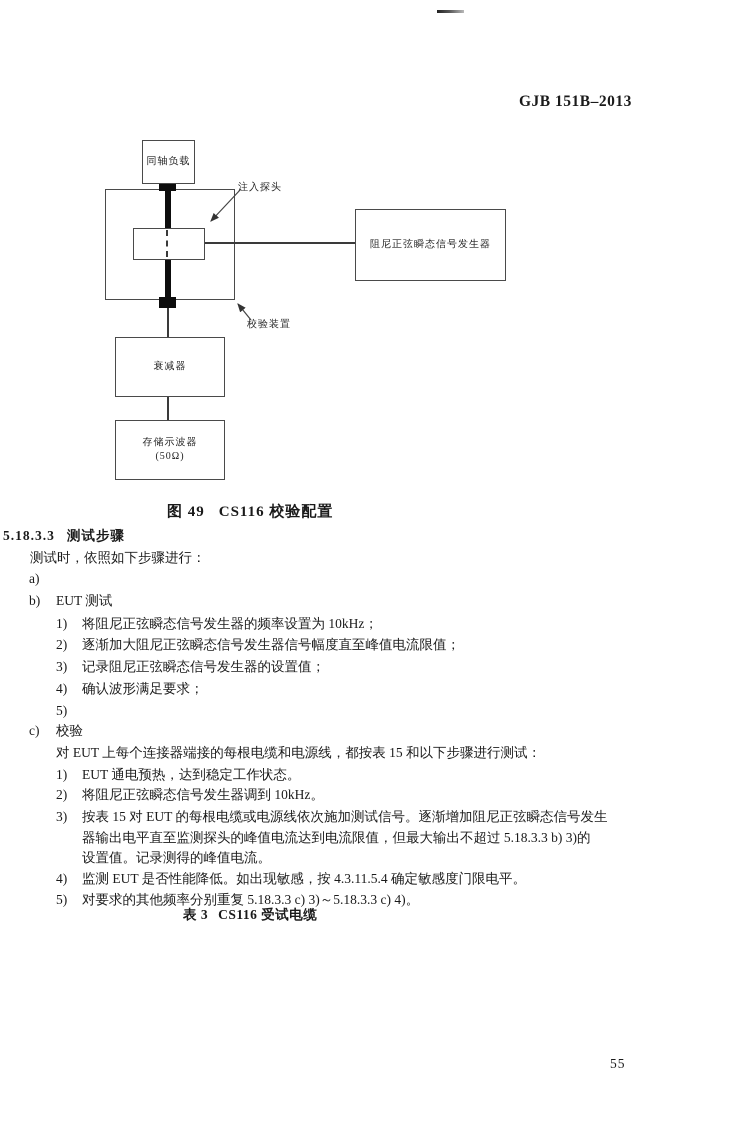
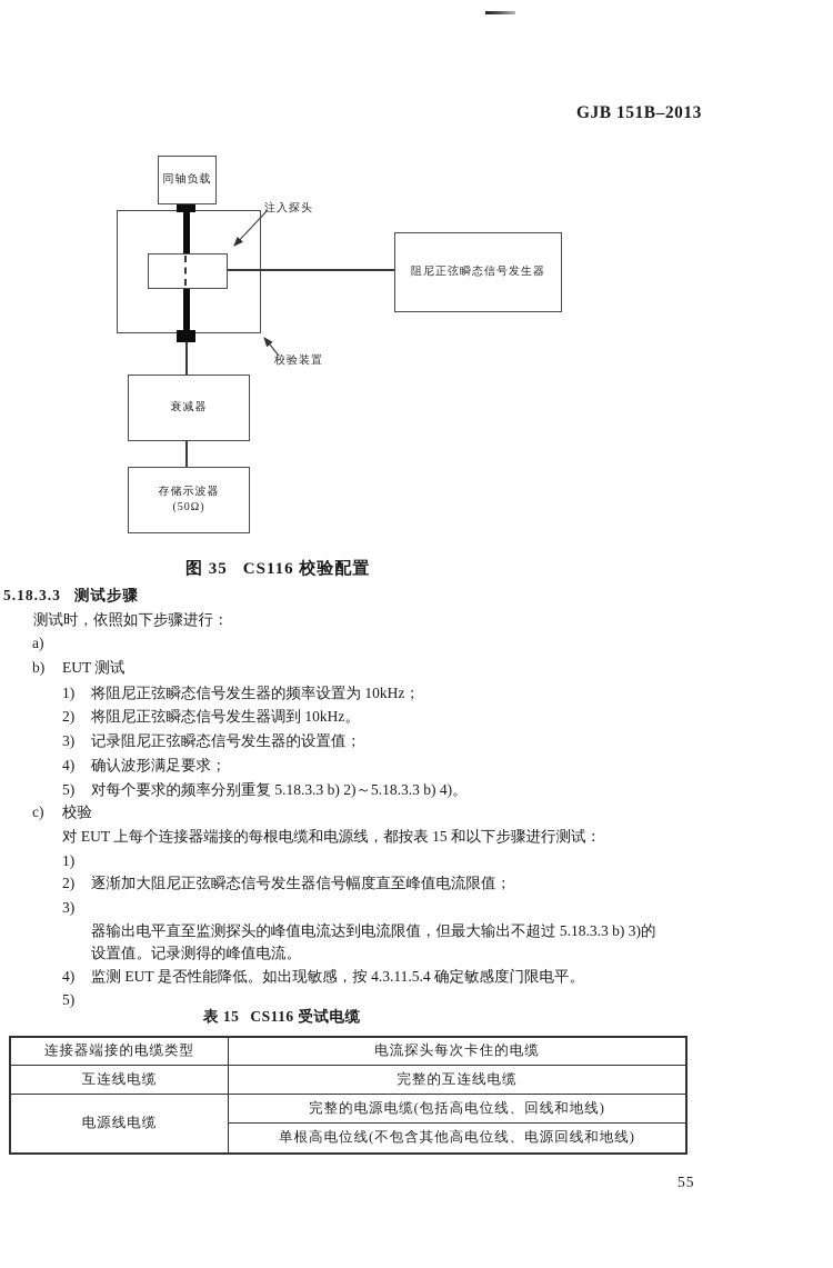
  GJB 151B–2013
  同轴负载
  阻尼正弦瞬态信号发生器
  衰减器
  存储示波器
  (50Ω)
  注入探头
  校验装置
- 图 49 CS116 校验配置
+ 图 35 CS116 校验配置
  5.18.3.3
  测试步骤
  测试时，依照如下步骤进行：
  a)
  b)
  EUT 测试
  1)
  将阻尼正弦瞬态信号发生器的频率设置为 10kHz；
  2)
- 逐渐加大阻尼正弦瞬态信号发生器信号幅度直至峰值电流限值；
+ 将阻尼正弦瞬态信号发生器调到 10kHz。
  3)
  记录阻尼正弦瞬态信号发生器的设置值；
  4)
  确认波形满足要求；
  5)
+ 对每个要求的频率分别重复 5.18.3.3 b) 2)～5.18.3.3 b) 4)。
  c)
  校验
  对 EUT 上每个连接器端接的每根电缆和电源线，都按表 15 和以下步骤进行测试：
  1)
- EUT 通电预热，达到稳定工作状态。
  2)
- 将阻尼正弦瞬态信号发生器调到 10kHz。
+ 逐渐加大阻尼正弦瞬态信号发生器信号幅度直至峰值电流限值；
  3)
- 按表 15 对 EUT 的每根电缆或电源线依次施加测试信号。逐渐增加阻尼正弦瞬态信号发生
  器输出电平直至监测探头的峰值电流达到电流限值，但最大输出不超过 5.18.3.3 b) 3)的
  设置值。记录测得的峰值电流。
  4)
  监测 EUT 是否性能降低。如出现敏感，按 4.3.11.5.4 确定敏感度门限电平。
  5)
- 对要求的其他频率分别重复 5.18.3.3 c) 3)～5.18.3.3 c) 4)。
- 表 3 CS116 受试电缆
+ 表 15 CS116 受试电缆
+ 连接器端接的电缆类型	电流探头每次卡住的电缆
+ 互连线电缆	完整的互连线电缆
+ 电源线电缆	完整的电源电缆(包括高电位线、回线和地线)
+ 单根高电位线(不包含其他高电位线、电源回线和地线)
  55
